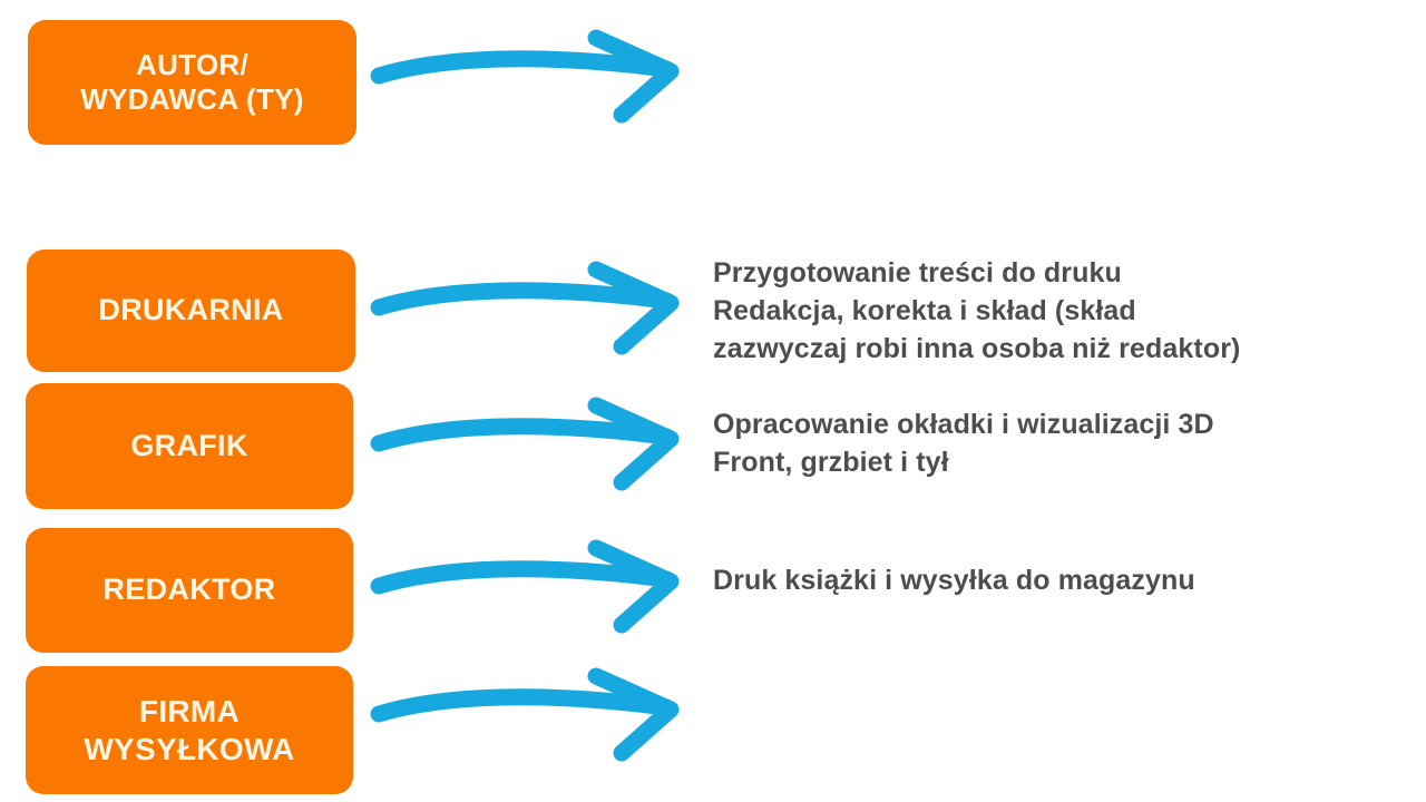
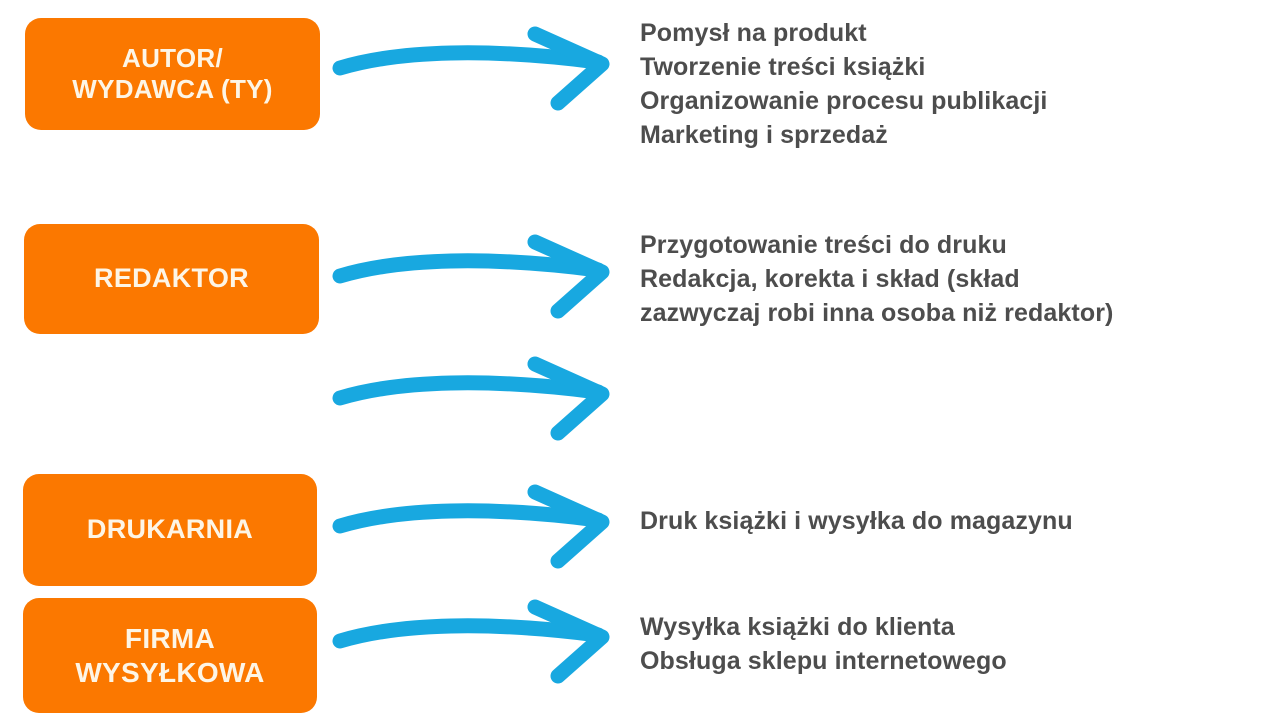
  AUTOR/
  WYDAWCA (TY)
+ Pomysł na produkt
+ Tworzenie treści książki
+ Organizowanie procesu publikacji
+ Marketing i sprzedaż
- DRUKARNIA
+ REDAKTOR
  Przygotowanie treści do druku
  Redakcja, korekta i skład (skład
  zazwyczaj robi inna osoba niż redaktor)
- GRAFIK
- Opracowanie okładki i wizualizacji 3D
- Front, grzbiet i tył
- REDAKTOR
+ DRUKARNIA
  Druk książki i wysyłka do magazynu
  FIRMA
  WYSYŁKOWA
+ Wysyłka książki do klienta
+ Obsługa sklepu internetowego
